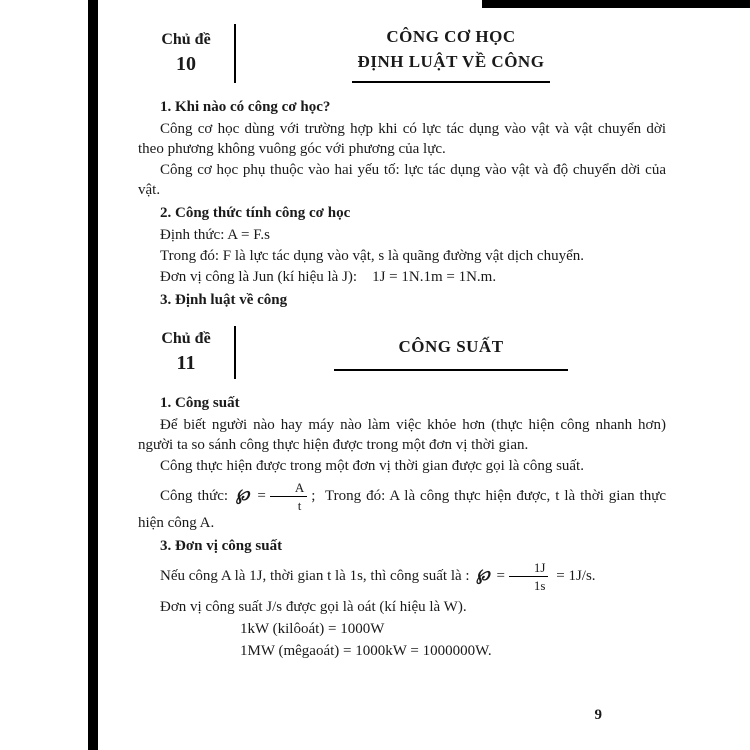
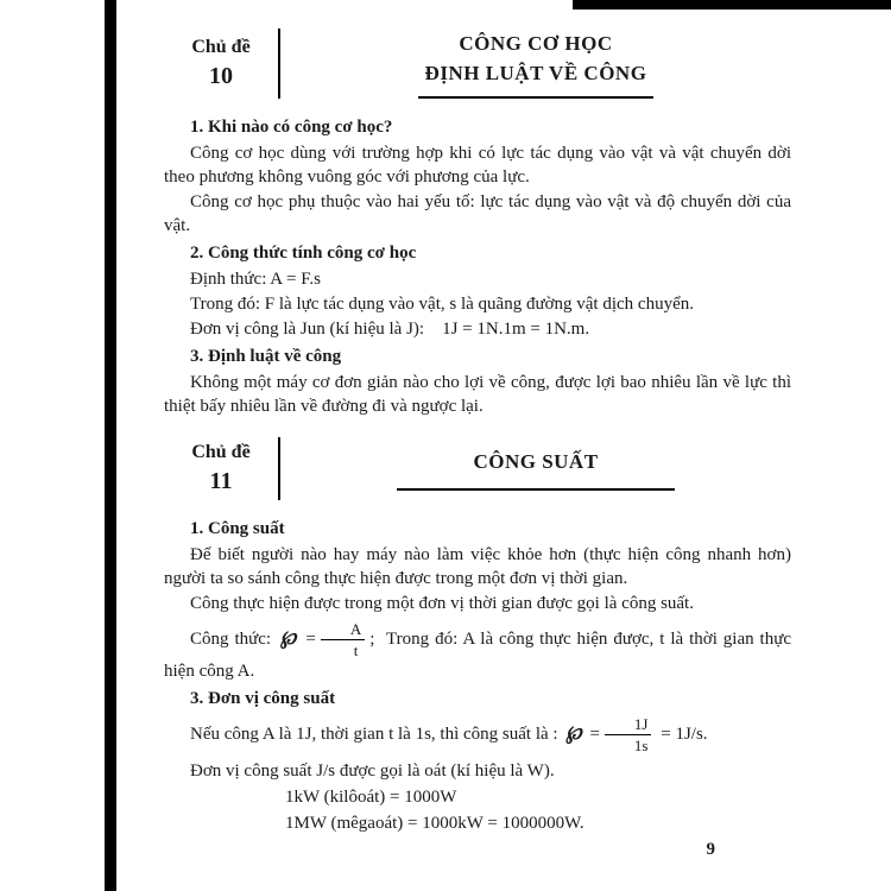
  Chủ đề
  10
  CÔNG CƠ HỌC
  ĐỊNH LUẬT VỀ CÔNG
  1. Khi nào có công cơ học?
  Công cơ học dùng với trường hợp khi có lực tác dụng vào vật và vật chuyển dời theo phương không vuông góc với phương của lực.
  Công cơ học phụ thuộc vào hai yếu tố: lực tác dụng vào vật và độ chuyển dời của vật.
  2. Công thức tính công cơ học
  Định thức: A = F.s
  Trong đó: F là lực tác dụng vào vật, s là quãng đường vật dịch chuyển.
  Đơn vị công là Jun (kí hiệu là J): 1J = 1N.1m = 1N.m.
  3. Định luật về công
+ Không một máy cơ đơn giản nào cho lợi về công, được lợi bao nhiêu lần về lực thì thiệt bấy nhiêu lần về đường đi và ngược lại.
  Chủ đề
  11
  CÔNG SUẤT
  1. Công suất
  Để biết người nào hay máy nào làm việc khỏe hơn (thực hiện công nhanh hơn) người ta so sánh công thực hiện được trong một đơn vị thời gian.
  Công thực hiện được trong một đơn vị thời gian được gọi là công suất.
  Công thức: ℘ =
  A
  t
  ; Trong đó: A là công thực hiện được, t là thời gian thực hiện công A.
  3. Đơn vị công suất
  Nếu công A là 1J, thời gian t là 1s, thì công suất là : ℘ =
  1J
  1s
  = 1J/s.
  Đơn vị công suất J/s được gọi là oát (kí hiệu là W).
  1kW (kilôoát) = 1000W
  1MW (mêgaoát) = 1000kW = 1000000W.
  9
